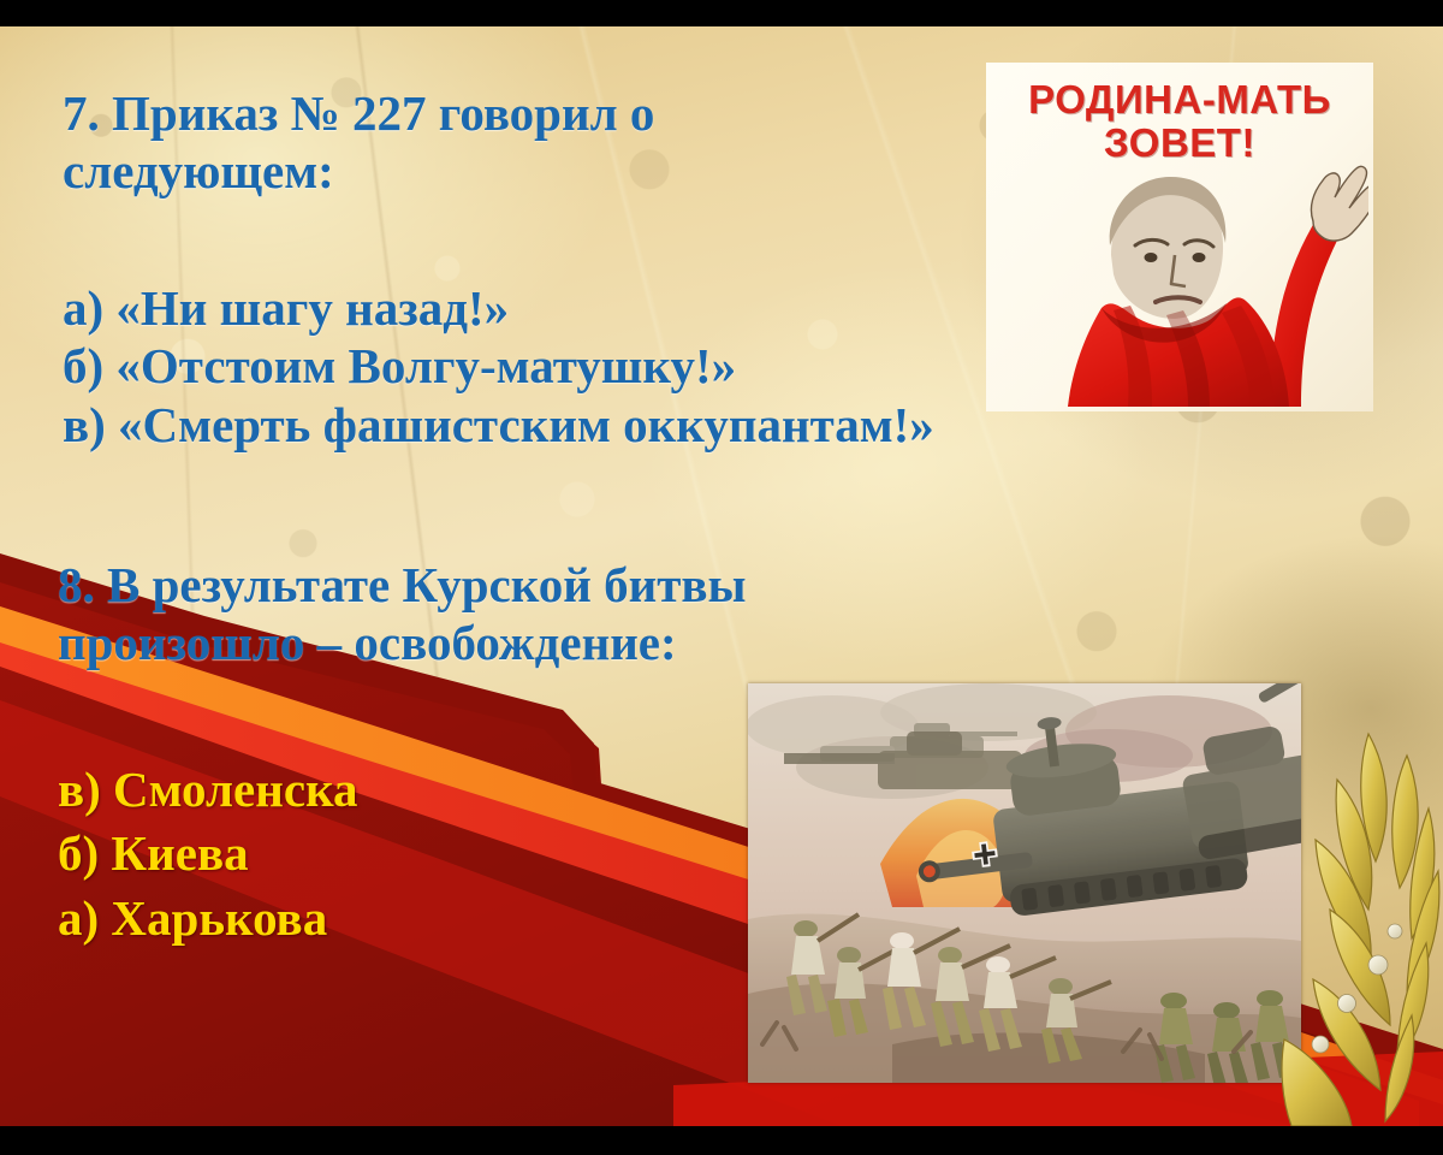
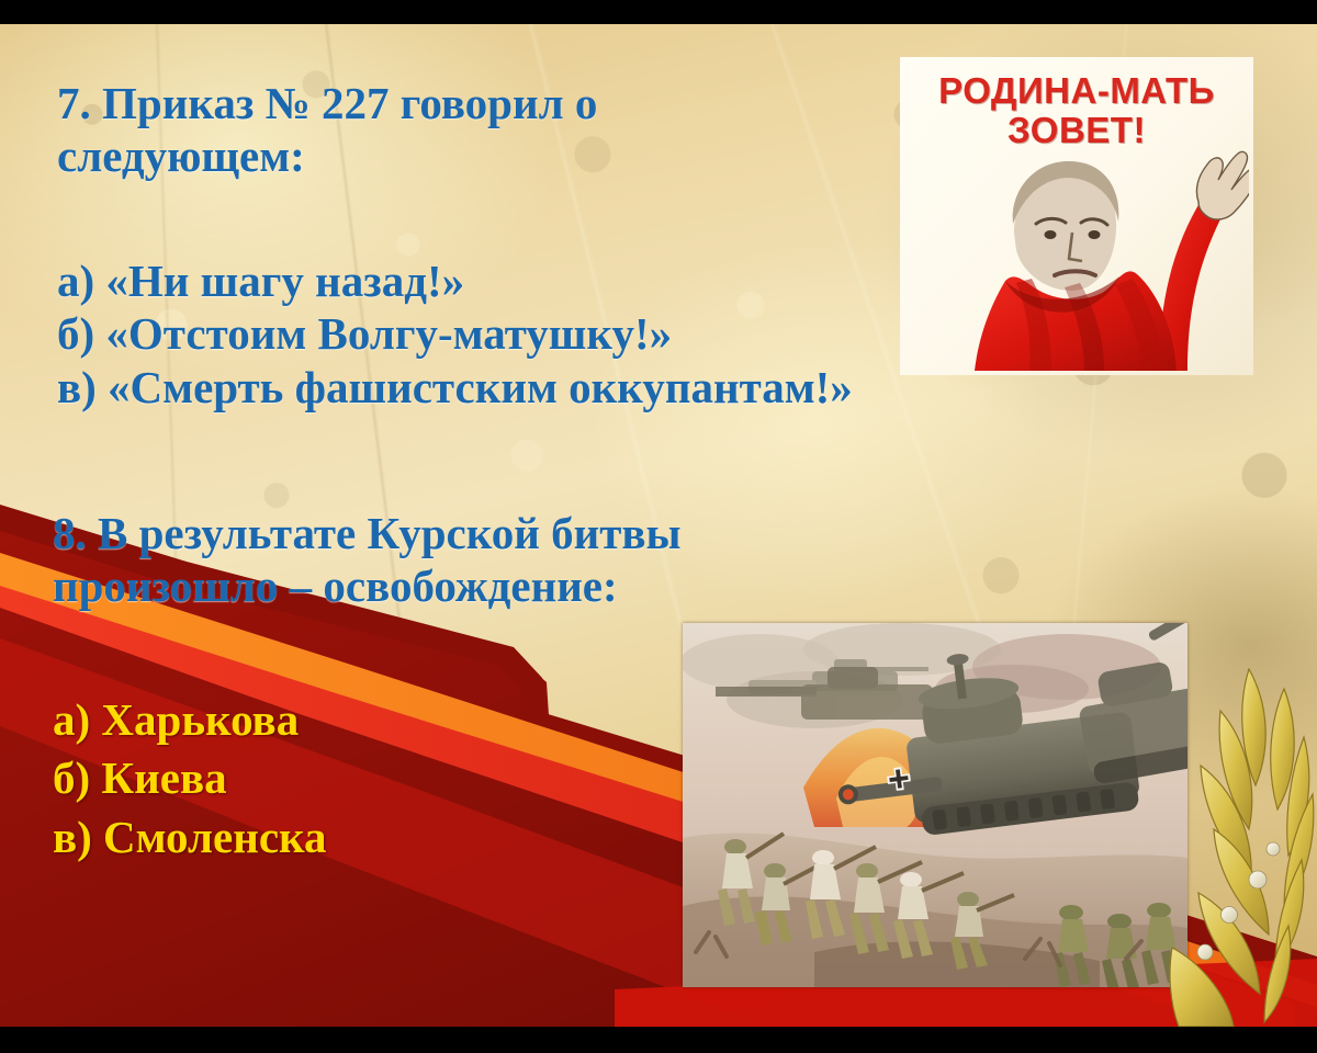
  РОДИНА-МАТЬ
  ЗОВЕТ!
  7. Приказ № 227 говорил о
  следующем:
  а) «Ни шагу назад!»
  б) «Отстоим Волгу-матушку!»
  в) «Смерть фашистским оккупантам!»
  8. В результате Курской битвы
  произошло – освобождение:
- в) Смоленска
+ а) Харькова
  б) Киева
- а) Харькова
+ в) Смоленска
